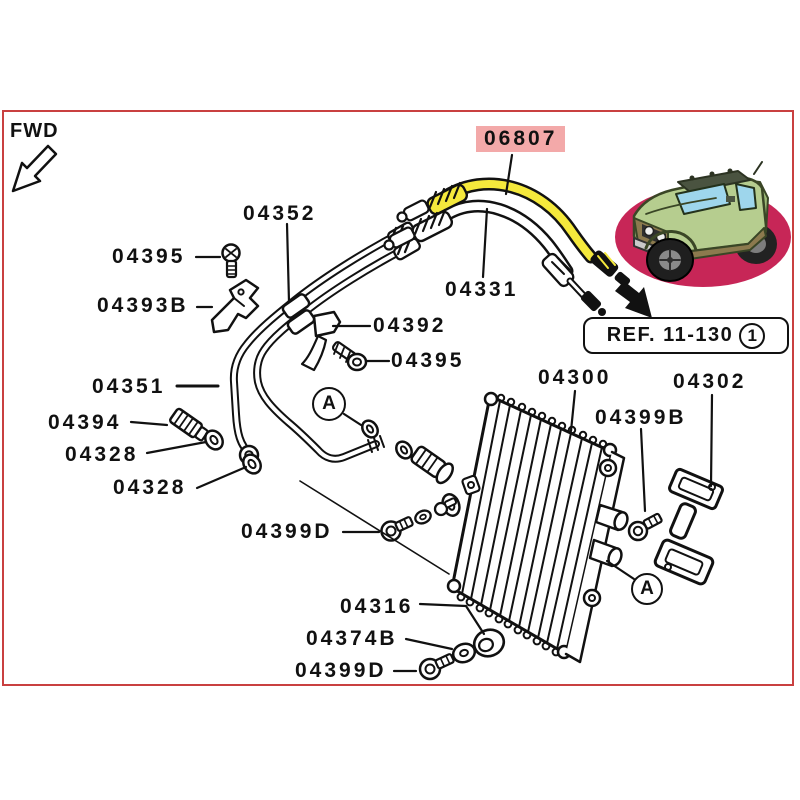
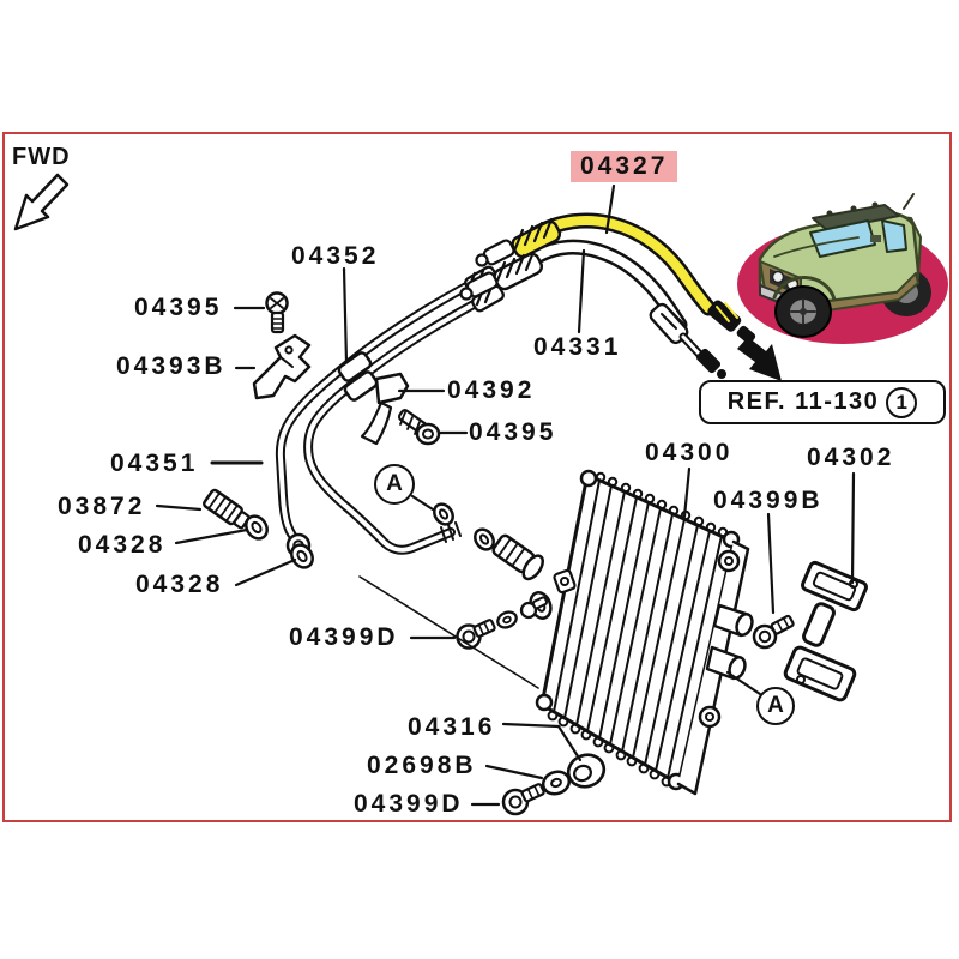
  FWD
- 06807
+ 04327
  04331
  04352
  04395
  04393B
  04392
  04395
  04351
- 04394
+ 03872
  04328
  04328
  04399D
  04316
- 04374B
+ 02698B
  04399D
  04300
  04399B
  04302
  A
  A
  REF. 11-130
  1
